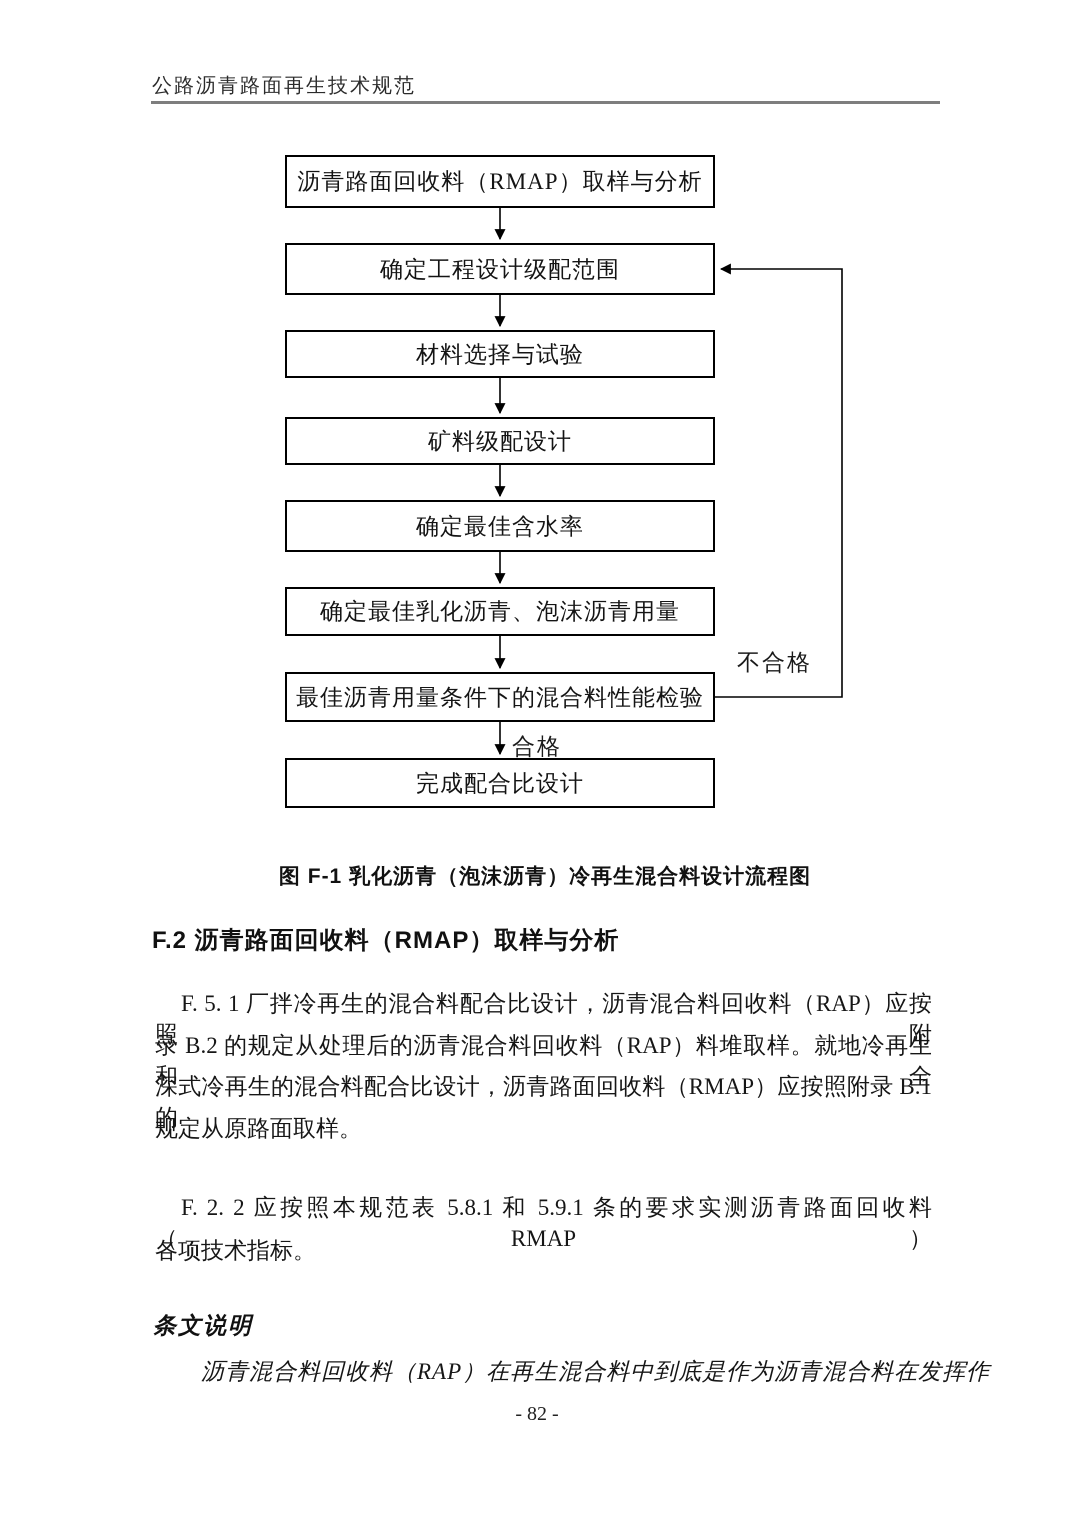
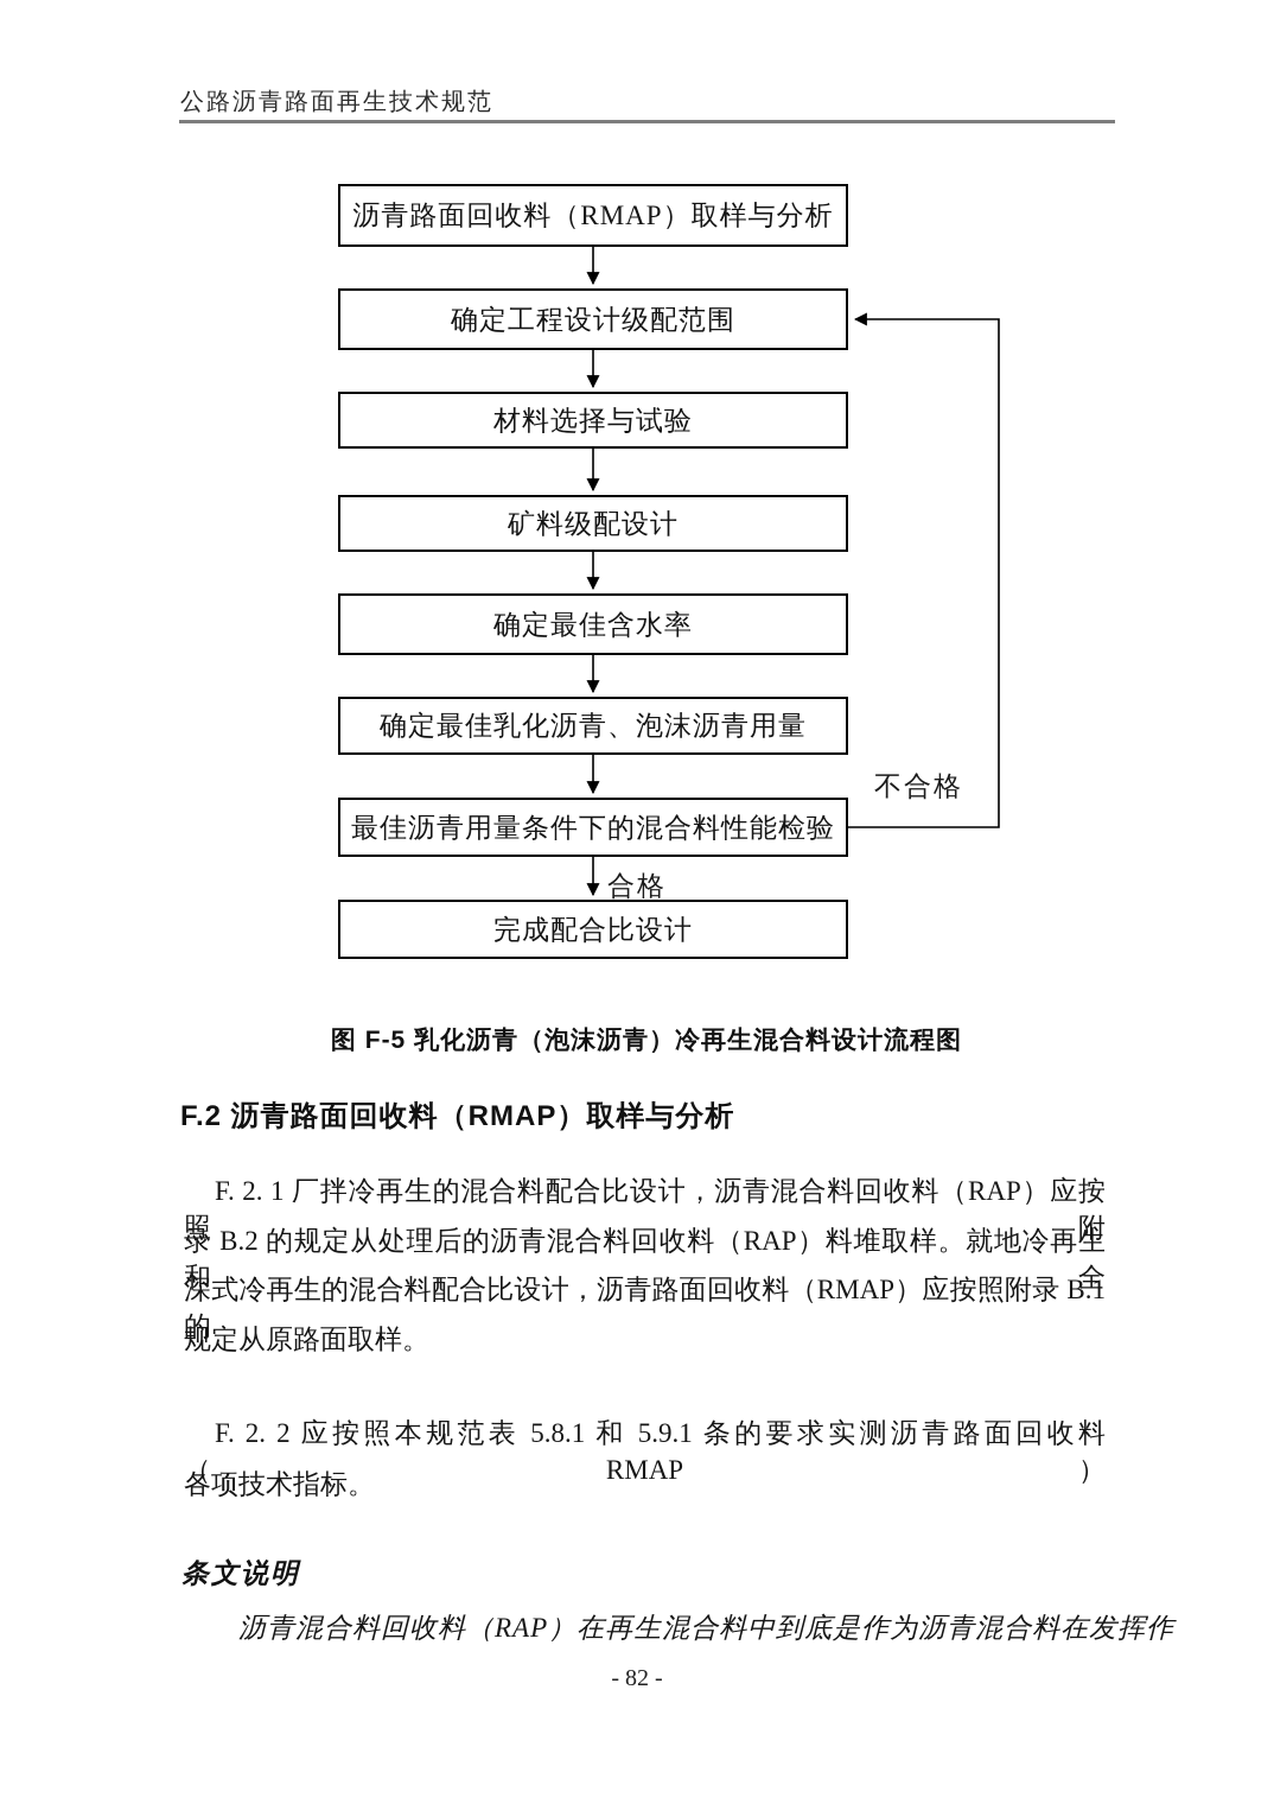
  公路沥青路面再生技术规范
  沥青路面回收料（RMAP）取样与分析
  确定工程设计级配范围
  材料选择与试验
  矿料级配设计
  确定最佳含水率
  确定最佳乳化沥青、泡沫沥青用量
  最佳沥青用量条件下的混合料性能检验
  完成配合比设计
  不合格
  合格
- 图 F-1 乳化沥青（泡沫沥青）冷再生混合料设计流程图
+ 图 F-5 乳化沥青（泡沫沥青）冷再生混合料设计流程图
  F.2 沥青路面回收料（RMAP）取样与分析
- F. 5. 1 厂拌冷再生的混合料配合比设计，沥青混合料回收料（RAP）应按照附
+ F. 2. 1 厂拌冷再生的混合料配合比设计，沥青混合料回收料（RAP）应按照附
  录 B.2 的规定从处理后的沥青混合料回收料（RAP）料堆取样。就地冷再生和全
  深式冷再生的混合料配合比设计，沥青路面回收料（RMAP）应按照附录 B.1 的
  规定从原路面取样。
  F. 2. 2 应按照本规范表 5.8.1 和 5.9.1 条的要求实测沥青路面回收料（RMAP）
  各项技术指标。
  条文说明
  沥青混合料回收料（RAP）在再生混合料中到底是作为沥青混合料在发挥作
  - 82 -
